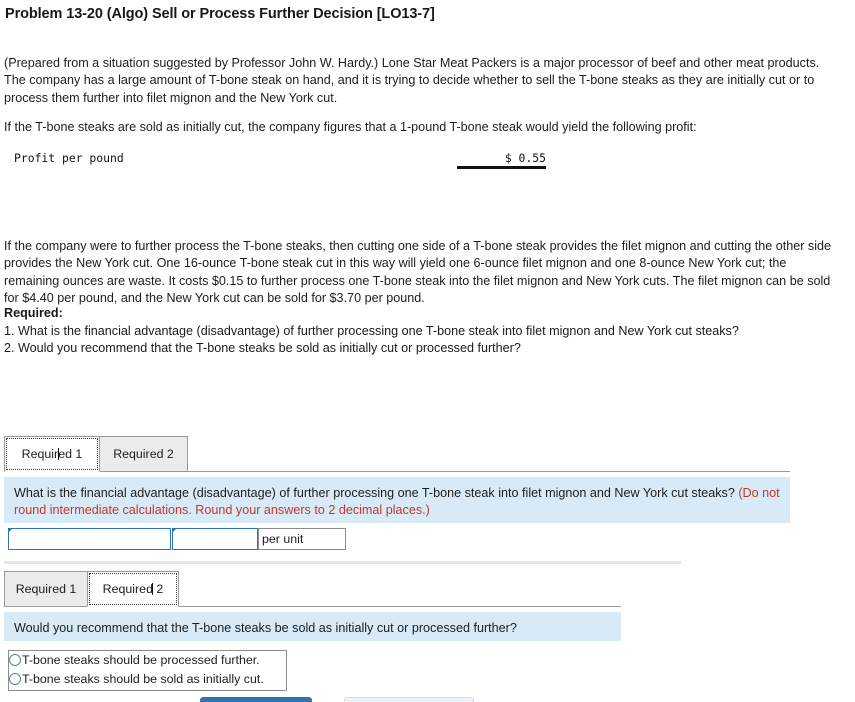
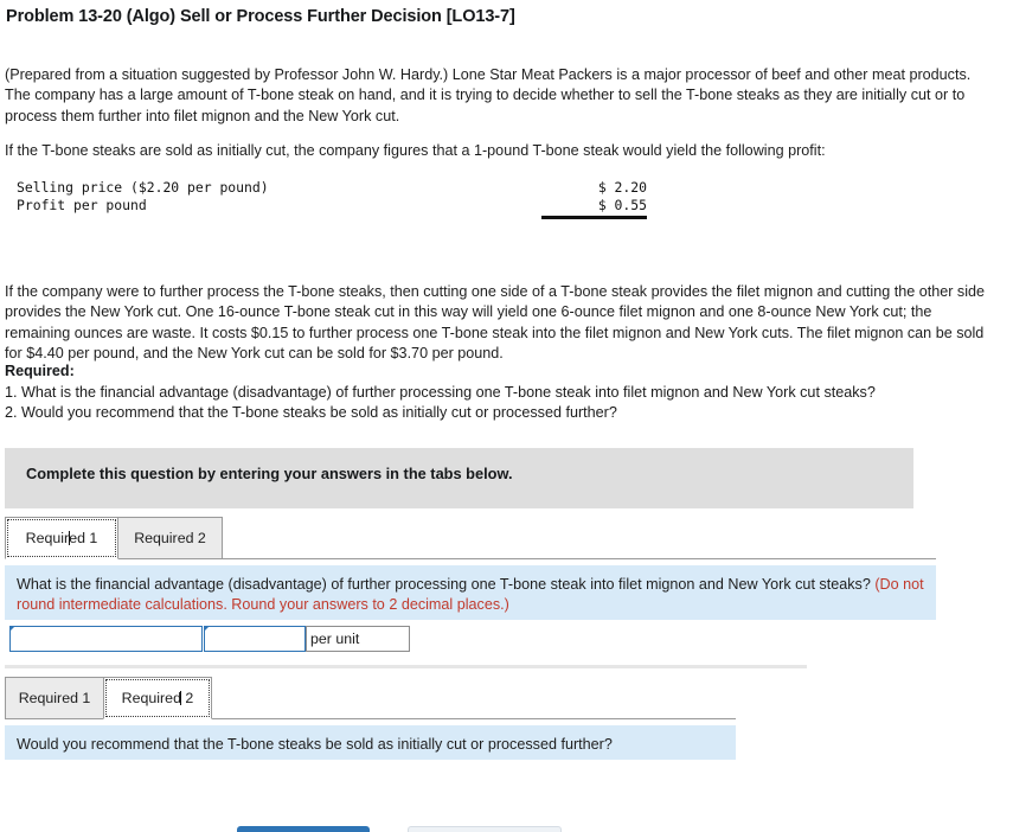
  Problem 13-20 (Algo) Sell or Process Further Decision [LO13-7]
  (Prepared from a situation suggested by Professor John W. Hardy.) Lone Star Meat Packers is a major processor of beef and other meat products. The company has a large amount of T-bone steak on hand, and it is trying to decide whether to sell the T-bone steaks as they are initially cut or to process them further into filet mignon and the New York cut.
  If the T-bone steaks are sold as initially cut, the company figures that a 1-pound T-bone steak would yield the following profit:
+ Selling price ($2.20 per pound)	$ 2.20
  Profit per pound	$ 0.55
  If the company were to further process the T-bone steaks, then cutting one side of a T-bone steak provides the filet mignon and cutting the other side provides the New York cut. One 16-ounce T-bone steak cut in this way will yield one 6-ounce filet mignon and one 8-ounce New York cut; the remaining ounces are waste. It costs $0.15 to further process one T-bone steak into the filet mignon and New York cuts. The filet mignon can be sold for $4.40 per pound, and the New York cut can be sold for $3.70 per pound.
  Required:
  1. What is the financial advantage (disadvantage) of further processing one T-bone steak into filet mignon and New York cut steaks?
  2. Would you recommend that the T-bone steaks be sold as initially cut or processed further?
+ Complete this question by entering your answers in the tabs below.
  Required 1
  Required 2
  What is the financial advantage (disadvantage) of further processing one T-bone steak into filet mignon and New York cut steaks? (Do not round intermediate calculations. Round your answers to 2 decimal places.)
  per unit
  Required 1
  Required 2
  Would you recommend that the T-bone steaks be sold as initially cut or processed further?
- T-bone steaks should be processed further.
- T-bone steaks should be sold as initially cut.
